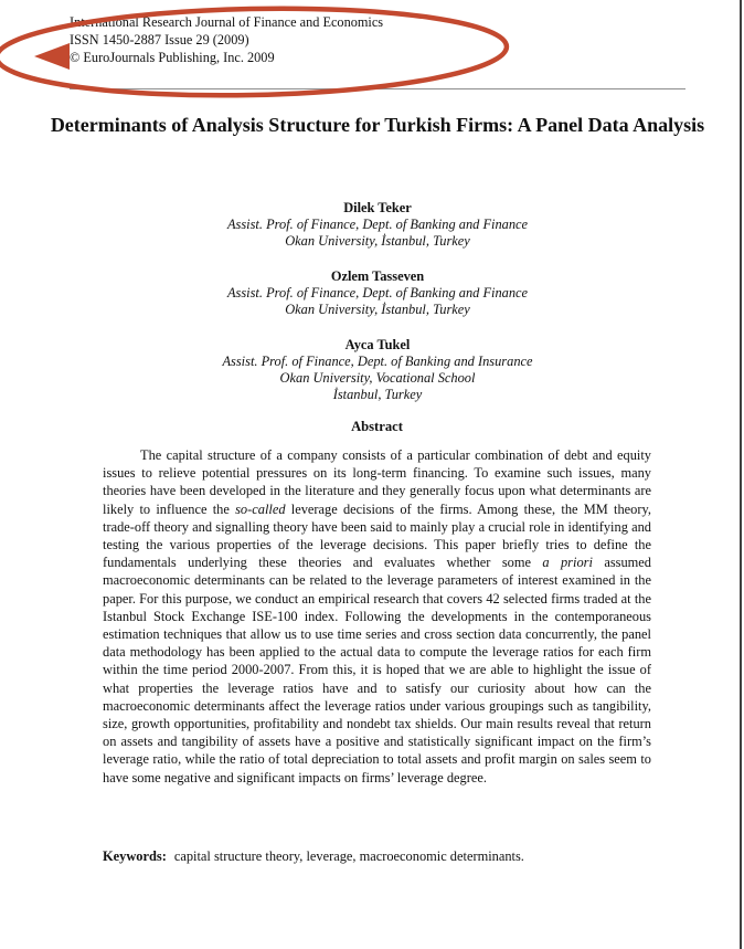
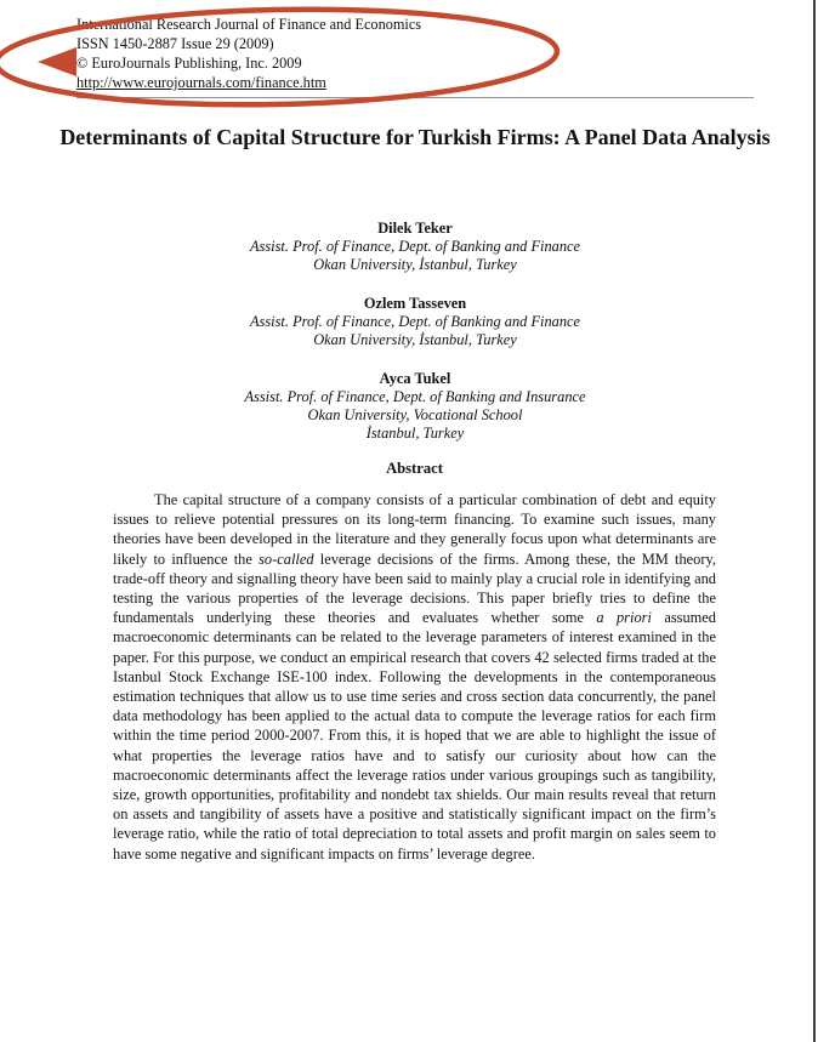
  Itional Research Journal of Finance and Economics
  ISSN 1450-2887 Issue 29 (2009)
  © EuroJournals Publishing, Inc. 2009
+ http://www.eurojournals.com/finance.htm
- Determinants of Analysis Structure for Turkish Firms: A Panel Data Analysis
+ Determinants of Capital Structure for Turkish Firms: A Panel Data Analysis
  Dilek Teker
  Assist. Prof. of Finance, Dept. of Banking and Finance
  Okan University, İstanbul, Turkey
  Ozlem Tasseven
  Assist. Prof. of Finance, Dept. of Banking and Finance
  Okan University, İstanbul, Turkey
  Ayca Tukel
  Assist. Prof. of Finance, Dept. of Banking and Insurance
  Okan University, Vocational School
  İstanbul, Turkey
  Abstract
  The capital structure of a company consists of a particular combination of debt and equity issues to relieve potential pressures on its long-term financing. To examine such issues, many theories have been developed in the literature and they generally focus upon what determinants are likely to influence the so-called leverage decisions of the firms. Among these, the MM theory, trade-off theory and signalling theory have been said to mainly play a crucial role in identifying and testing the various properties of the leverage decisions. This paper briefly tries to define the fundamentals underlying these theories and evaluates whether some a priori assumed macroeconomic determinants can be related to the leverage parameters of interest examined in the paper. For this purpose, we conduct an empirical research that covers 42 selected firms traded at the Istanbul Stock Exchange ISE-100 index. Following the developments in the contemporaneous estimation techniques that allow us to use time series and cross section data concurrently, the panel data methodology has been applied to the actual data to compute the leverage ratios for each firm within the time period 2000-2007. From this, it is hoped that we are able to highlight the issue of what properties the leverage ratios have and to satisfy our curiosity about how can the macroeconomic determinants affect the leverage ratios under various groupings such as tangibility, size, growth opportunities, profitability and nondebt tax shields. Our main results reveal that return on assets and tangibility of assets have a positive and statistically significant impact on the firm’s leverage ratio, while the ratio of total depreciation to total assets and profit margin on sales seem to have some negative and significant impacts on firms’ leverage degree.
- Keywords: capital structure theory, leverage, macroeconomic determinants.
